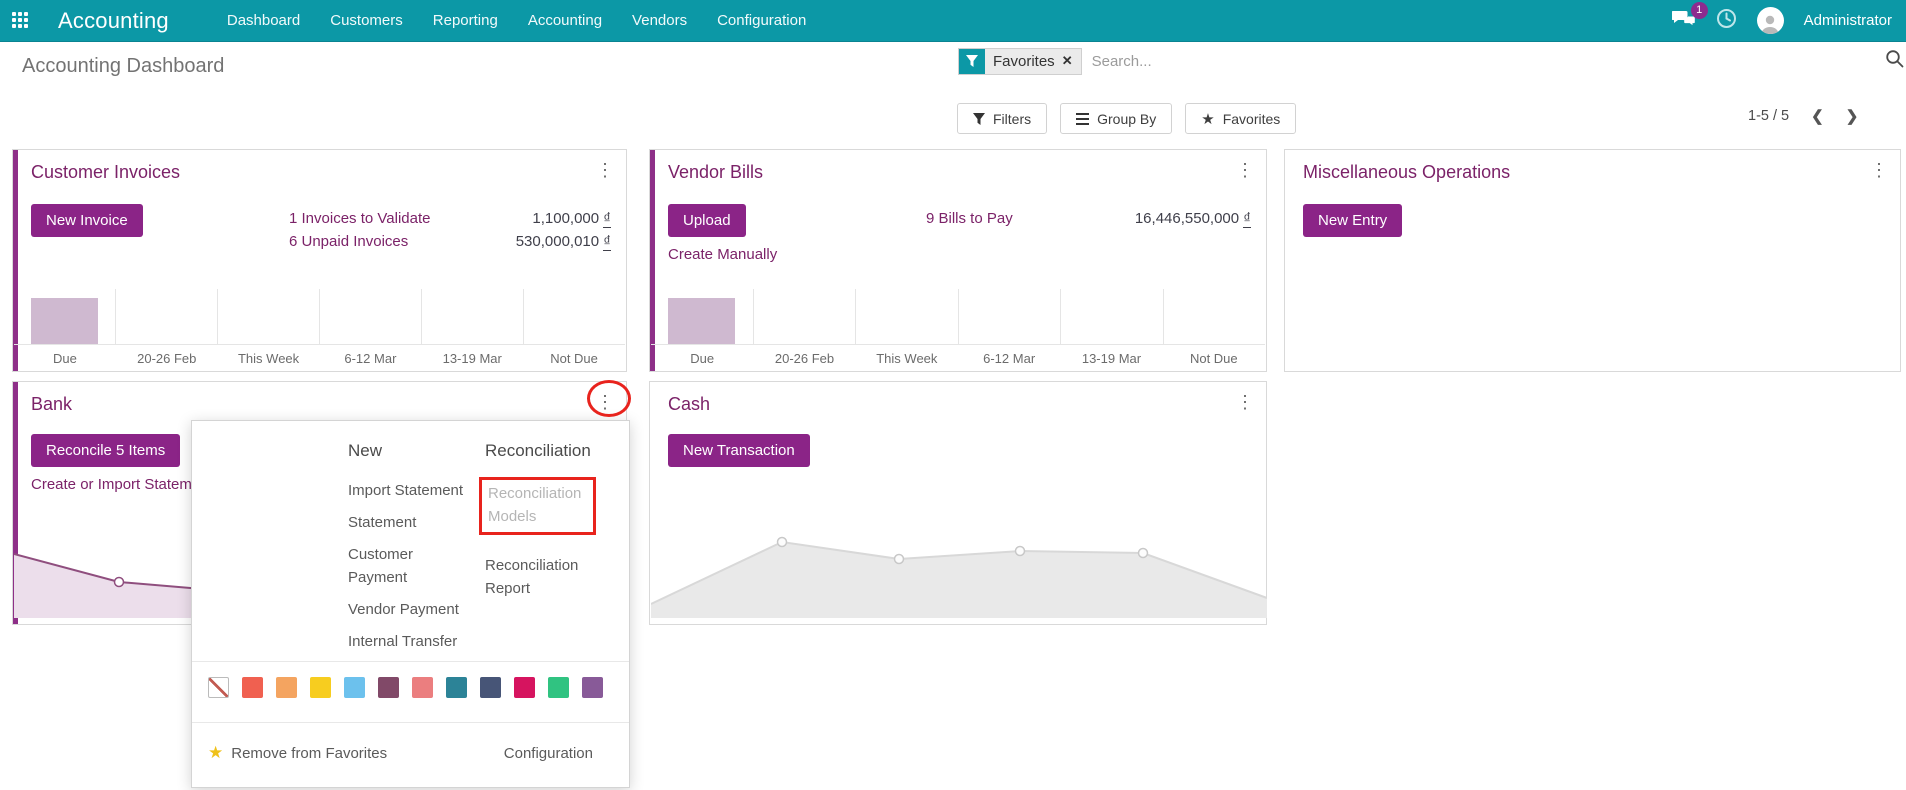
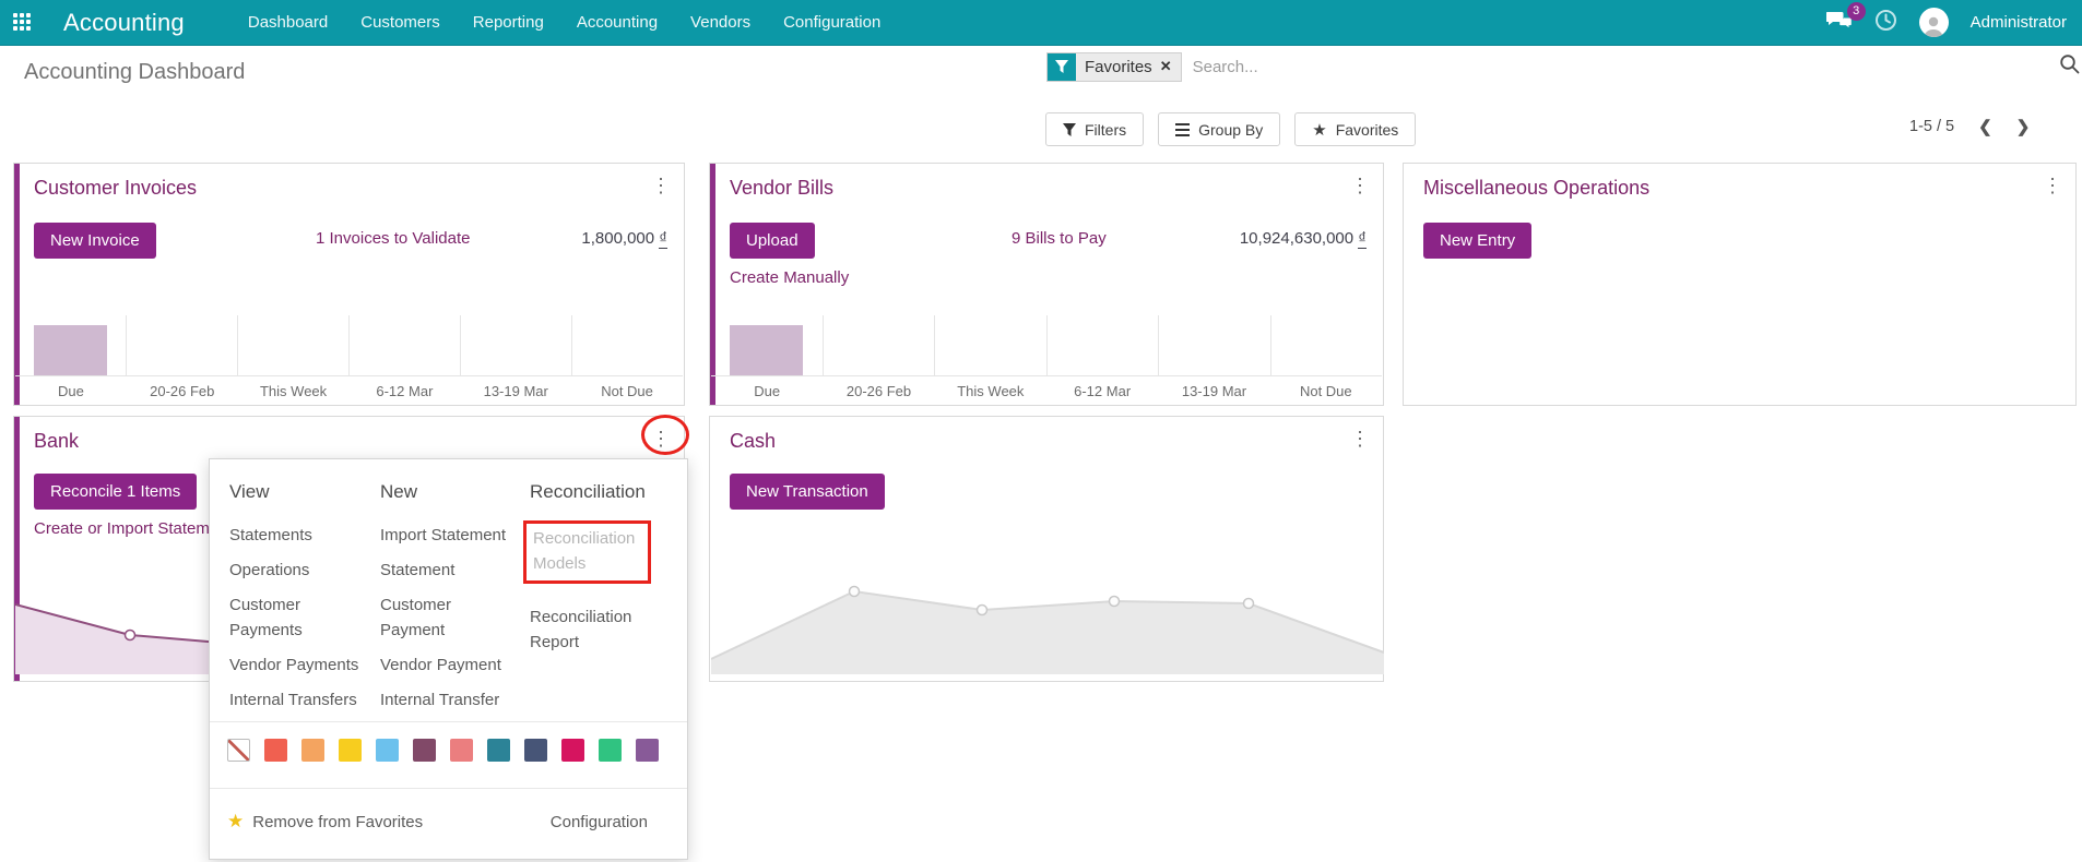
  Accounting
  Dashboard
  Customers
  Reporting
  Accounting
  Vendors
  Configuration
- 1
+ 3
  Administrator
  Accounting Dashboard
  Favorites
  ✕
  Search...
  Filters
  Group By
  ★
  Favorites
  1-5 / 5
  ❮
  ❯
  Customer Invoices
  ⋮
  New Invoice
  1 Invoices to Validate
- 1,100,000 ₫
+ 1,800,000 ₫
- 6 Unpaid Invoices
- 530,000,010 ₫
  Due
  20-26 Feb
  This Week
  6-12 Mar
  13-19 Mar
  Not Due
  Vendor Bills
  ⋮
  Upload
  Create Manually
  9 Bills to Pay
- 16,446,550,000 ₫
+ 10,924,630,000 ₫
  Due
  20-26 Feb
  This Week
  6-12 Mar
  13-19 Mar
  Not Due
  Miscellaneous Operations
  ⋮
  New Entry
  Bank
  ⋮
- Reconcile 5 Items
+ Reconcile 1 Items
  Create or Import Statem
  Cash
  ⋮
  New Transaction
+ View
+ Statements
+ Operations
+ Customer Payments
+ Vendor Payments
+ Internal Transfers
  New
  Import Statement
  Statement
  Customer Payment
  Vendor Payment
  Internal Transfer
  Reconciliation
  Reconciliation Models
  Reconciliation Report
  ★
  Remove from Favorites
  Configuration
